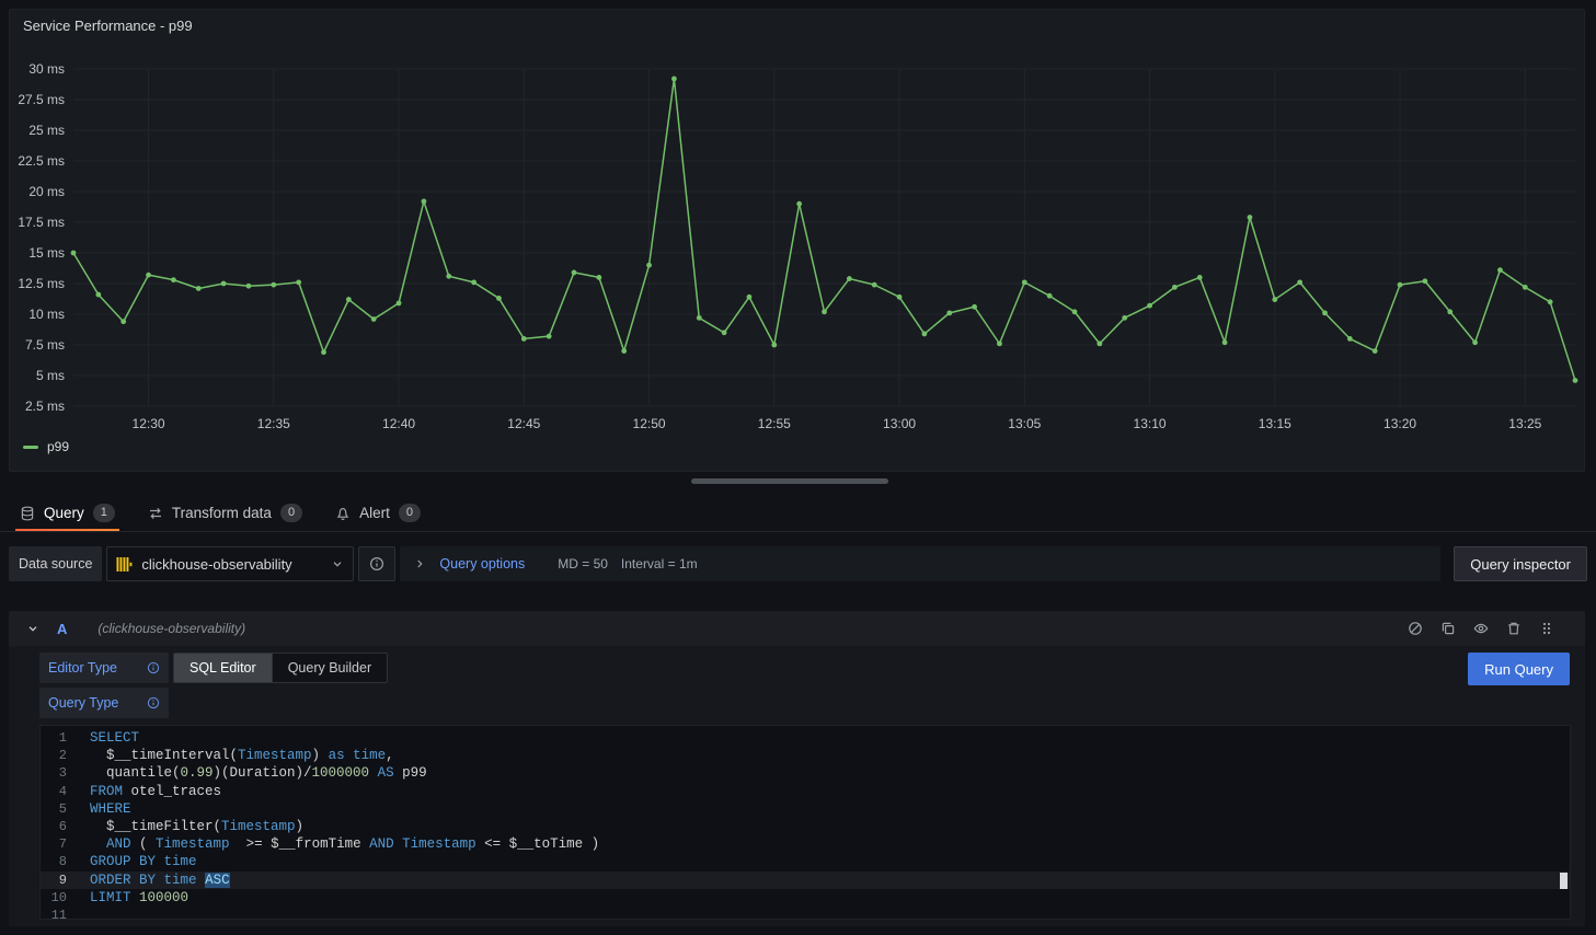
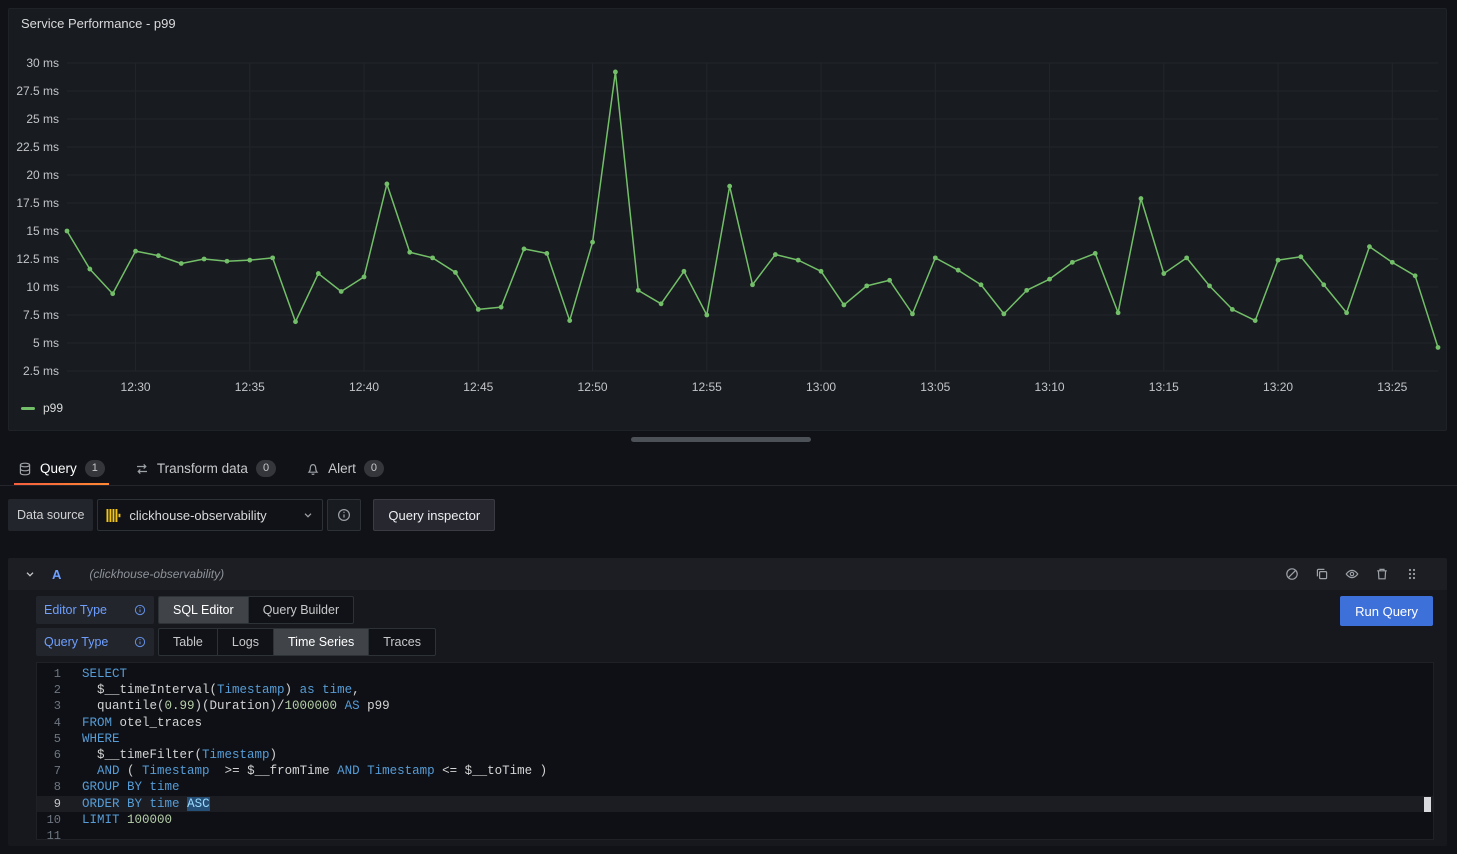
  Service Performance - p99
  2.5 ms
  5 ms
  7.5 ms
  10 ms
  12.5 ms
  15 ms
  17.5 ms
  20 ms
  22.5 ms
  25 ms
  27.5 ms
  30 ms
  12:30
  12:35
  12:40
  12:45
  12:50
  12:55
  13:00
  13:05
  13:10
  13:15
  13:20
  13:25
  p99
  Query
  1
  Transform data
  0
  Alert
  0
  Data source
  clickhouse-observability
- Query options
- MD = 50
- Interval = 1m
  Query inspector
  A
  (clickhouse-observability)
  Editor Type
  SQL Editor
  Query Builder
  Run Query
  Query Type
+ Table
+ Logs
+ Time Series
+ Traces
  1
  SELECT
  2
  $__timeInterval(Timestamp) as time,
  3
  quantile(0.99)(Duration)/1000000 AS p99
  4
  FROM otel_traces
  5
  WHERE
  6
  $__timeFilter(Timestamp)
  7
  AND ( Timestamp >= $__fromTime AND Timestamp <= $__toTime )
  8
  GROUP BY time
  9
  ORDER BY time ASC
  10
  LIMIT 100000
  11
